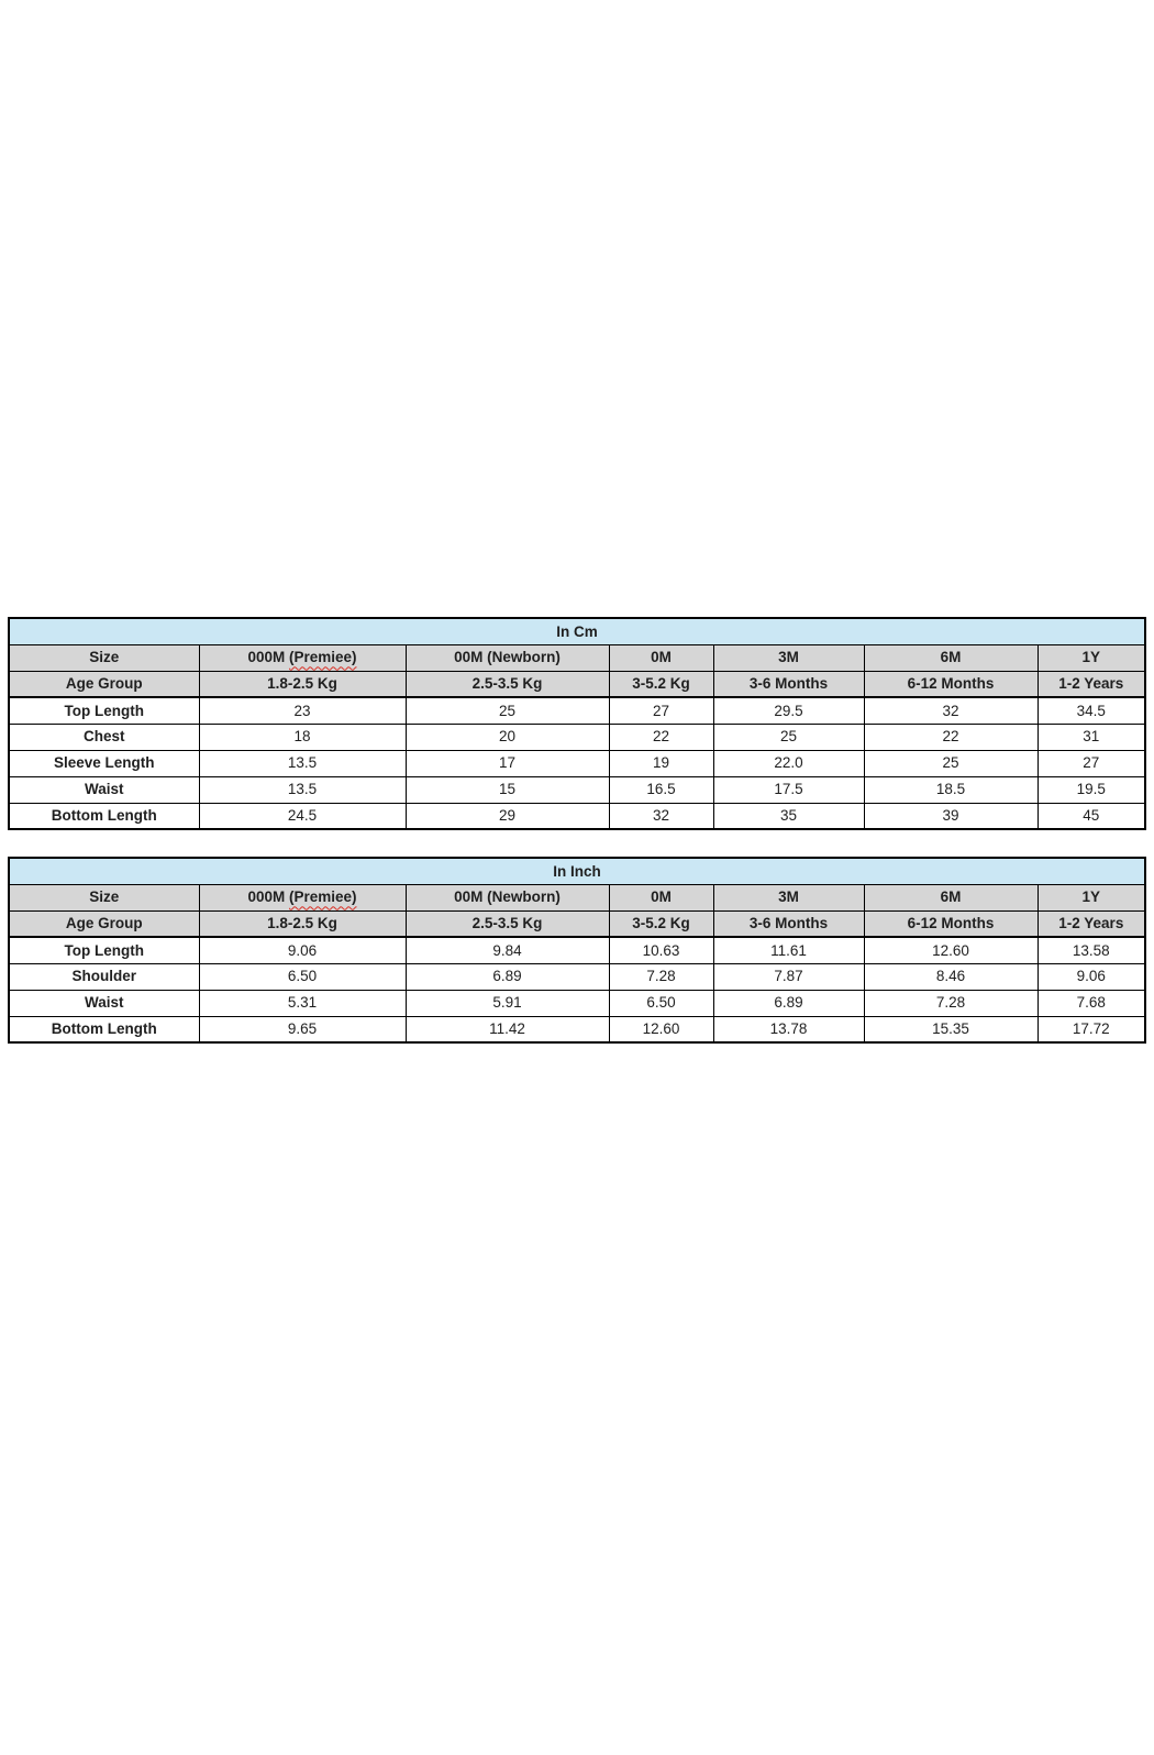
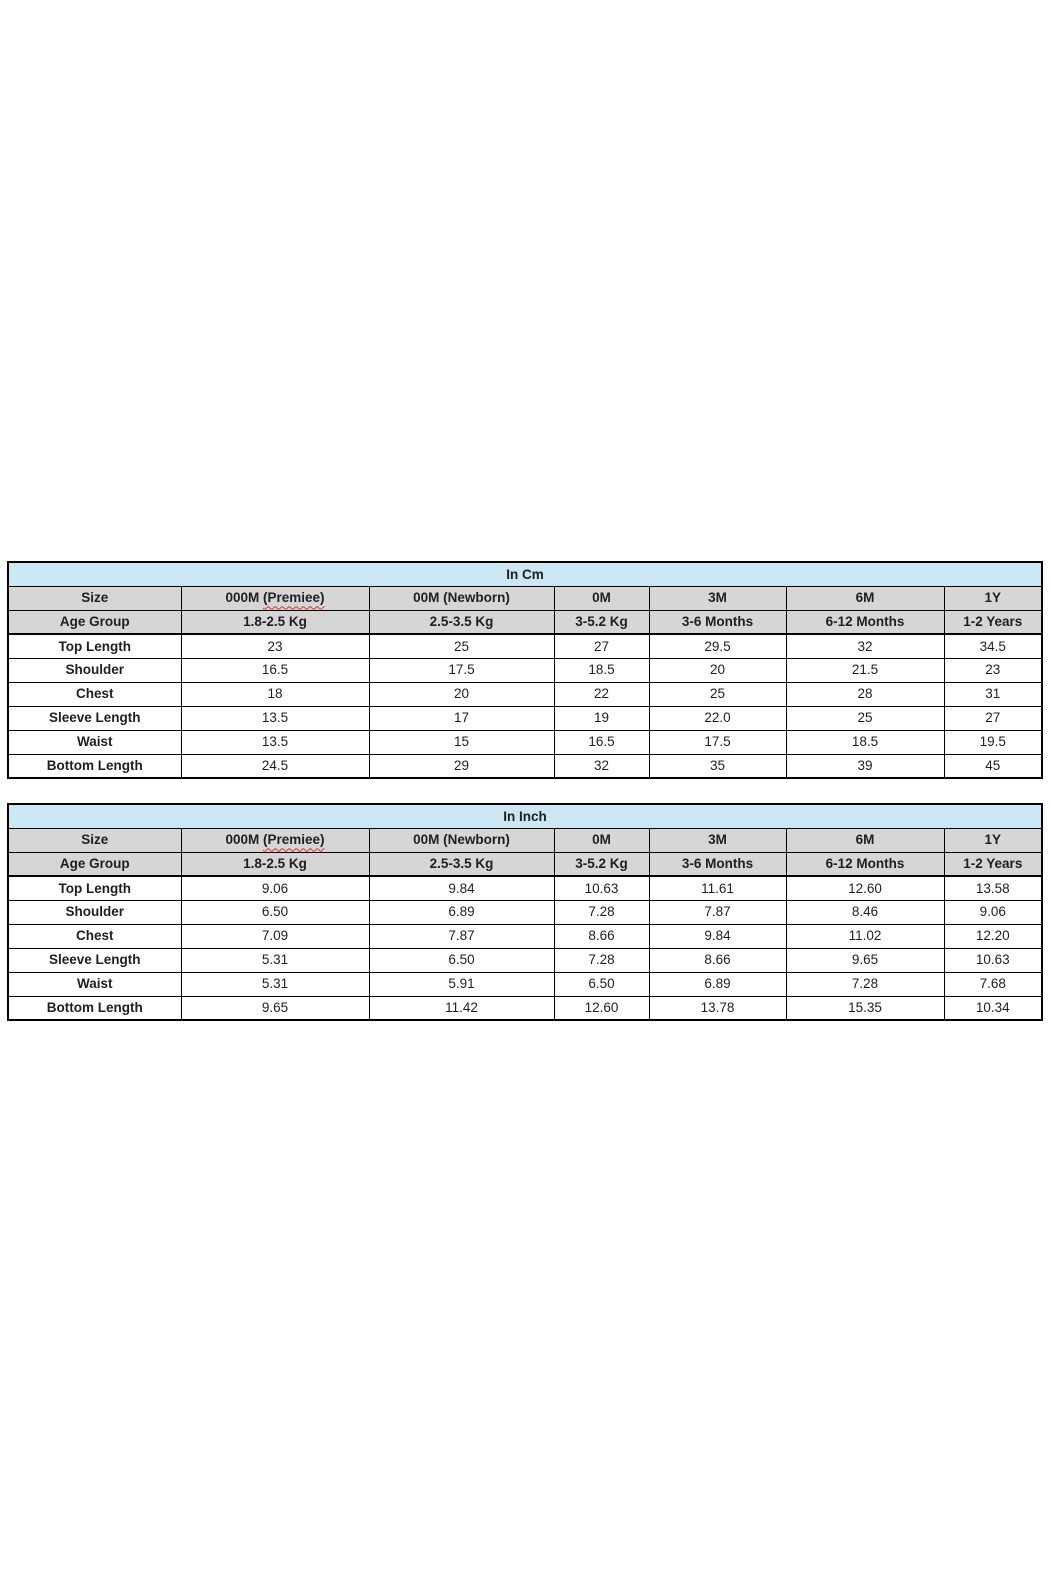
  In Cm
  Size	000M (Premiee)	00M (Newborn)	0M	3M	6M	1Y
  Age Group	1.8-2.5 Kg	2.5-3.5 Kg	3-5.2 Kg	3-6 Months	6-12 Months	1-2 Years
  Top Length	23	25	27	29.5	32	34.5
+ Shoulder	16.5	17.5	18.5	20	21.5	23
- Chest	18	20	22	25	22	31
+ Chest	18	20	22	25	28	31
  Sleeve Length	13.5	17	19	22.0	25	27
  Waist	13.5	15	16.5	17.5	18.5	19.5
  Bottom Length	24.5	29	32	35	39	45
  In Inch
  Size	000M (Premiee)	00M (Newborn)	0M	3M	6M	1Y
  Age Group	1.8-2.5 Kg	2.5-3.5 Kg	3-5.2 Kg	3-6 Months	6-12 Months	1-2 Years
  Top Length	9.06	9.84	10.63	11.61	12.60	13.58
  Shoulder	6.50	6.89	7.28	7.87	8.46	9.06
+ Chest	7.09	7.87	8.66	9.84	11.02	12.20
+ Sleeve Length	5.31	6.50	7.28	8.66	9.65	10.63
  Waist	5.31	5.91	6.50	6.89	7.28	7.68
- Bottom Length	9.65	11.42	12.60	13.78	15.35	17.72
+ Bottom Length	9.65	11.42	12.60	13.78	15.35	10.34
